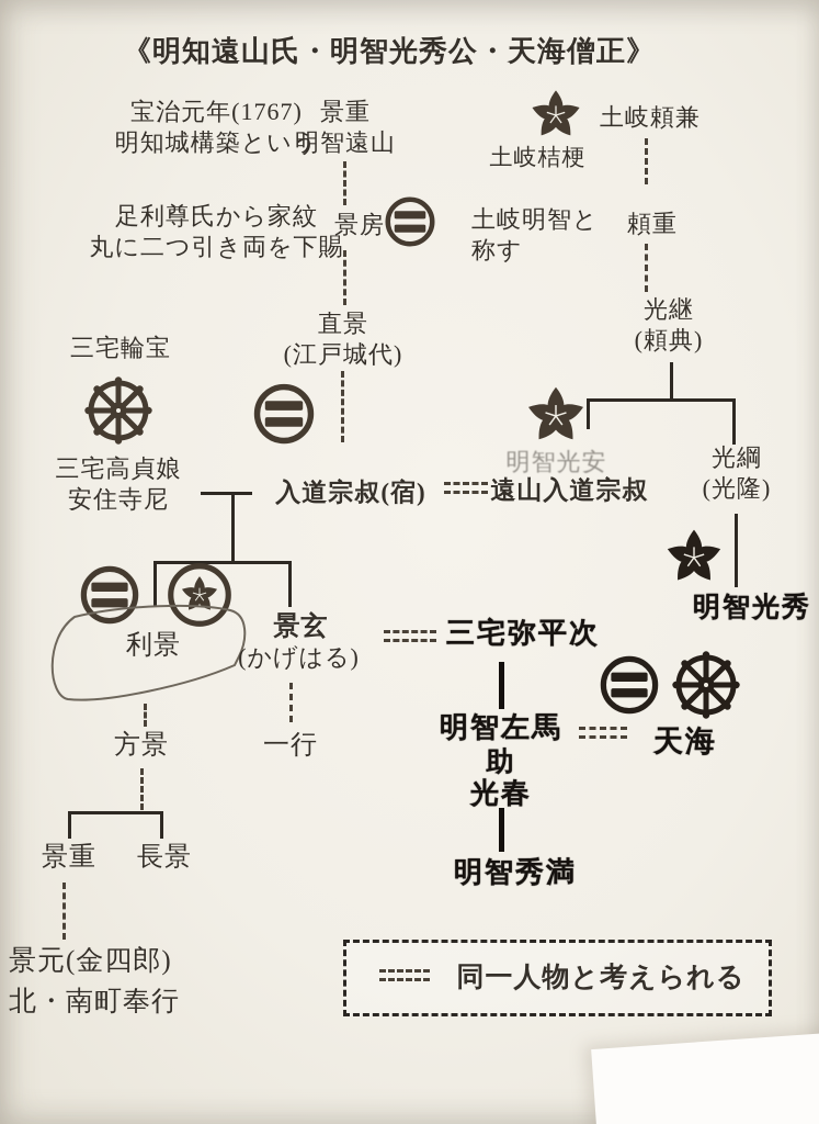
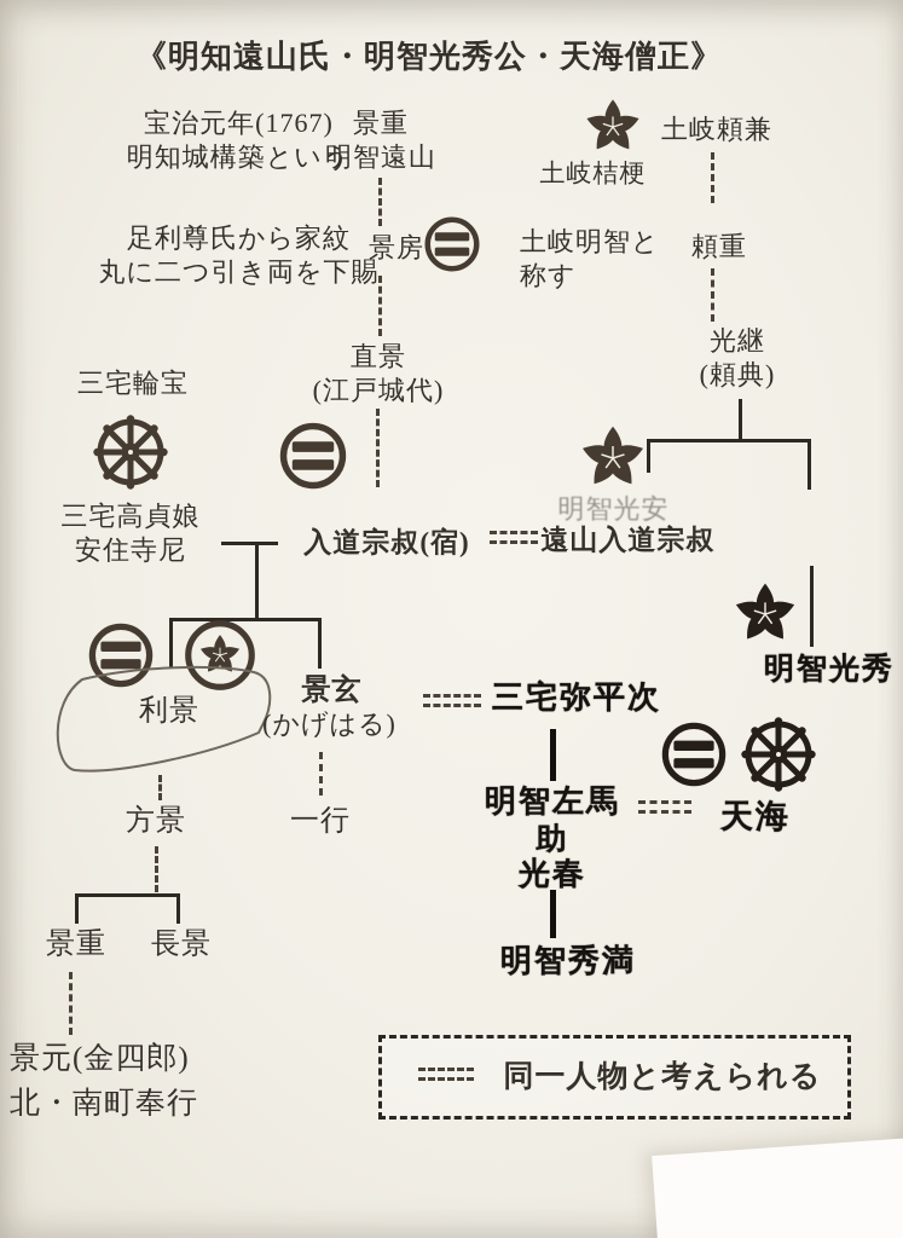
  《明知遠山氏・明智光秀公・天海僧正》
  宝治元年(1767)
  明知城構築という
  景重
  明智遠山
  土岐頼兼
  土岐桔梗
  足利尊氏から家紋
  丸に二つ引き両を下賜
  景房
  土岐明智と
  称す
  頼重
  光継
  (頼典)
  直景
  (江戸城代)
  三宅輪宝
  三宅高貞娘
  安住寺尼
  入道宗叔(宿)
  明智光安
  遠山入道宗叔
- 光綱
- (光隆)
  明智光秀
  利景
  景玄
  (かげはる)
  三宅弥平次
  明智左馬
  助
  光春
  明智秀満
  天海
  方景
  一行
  景重
  長景
  景元(金四郎)
  北・南町奉行
  同一人物と考えられる
